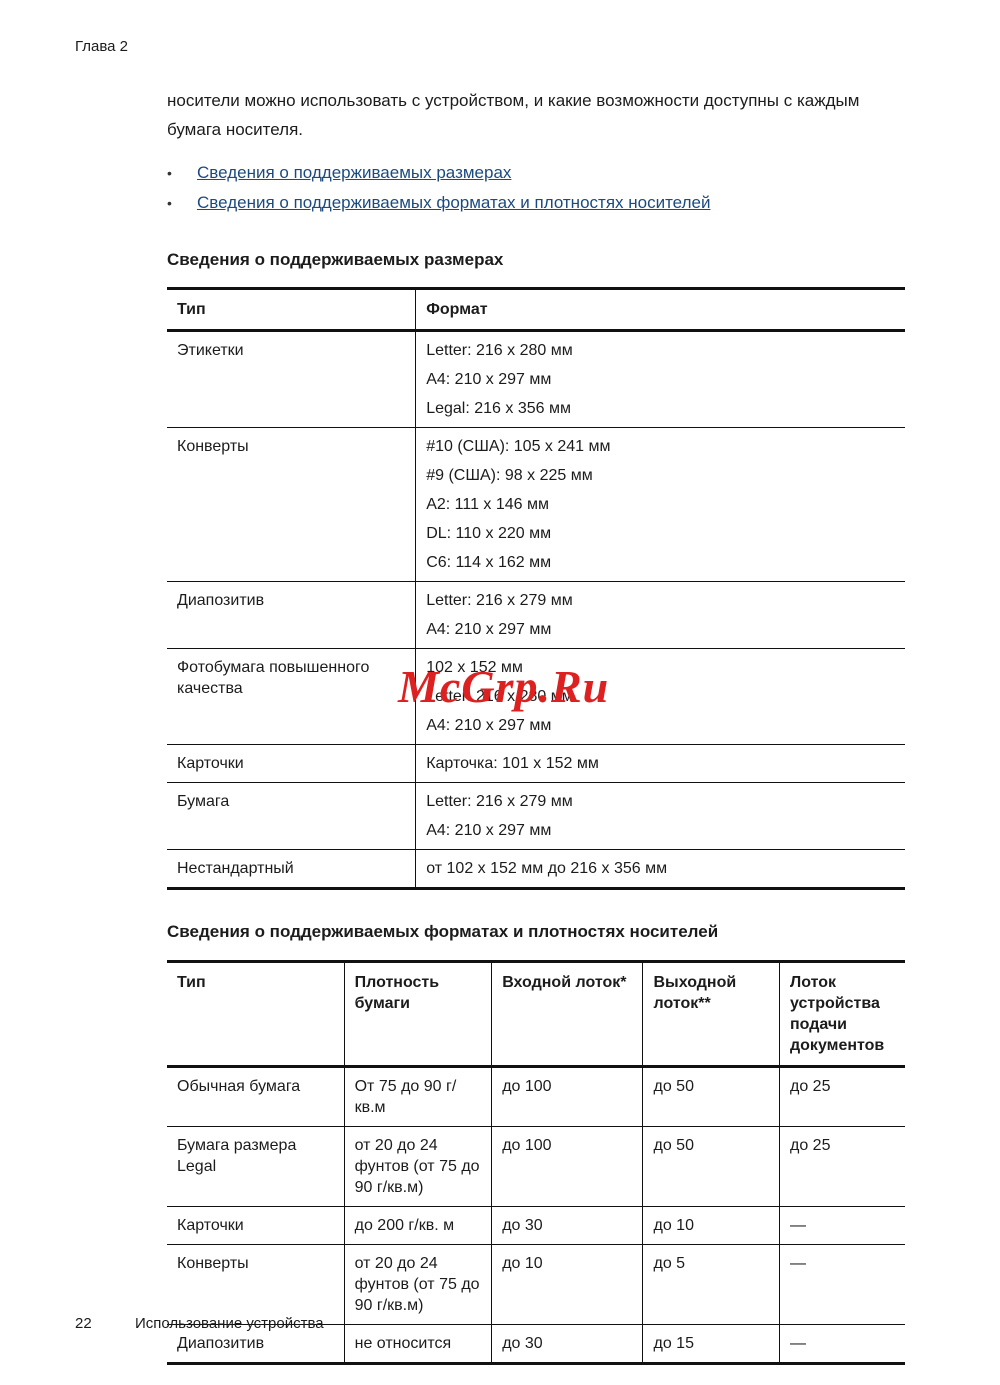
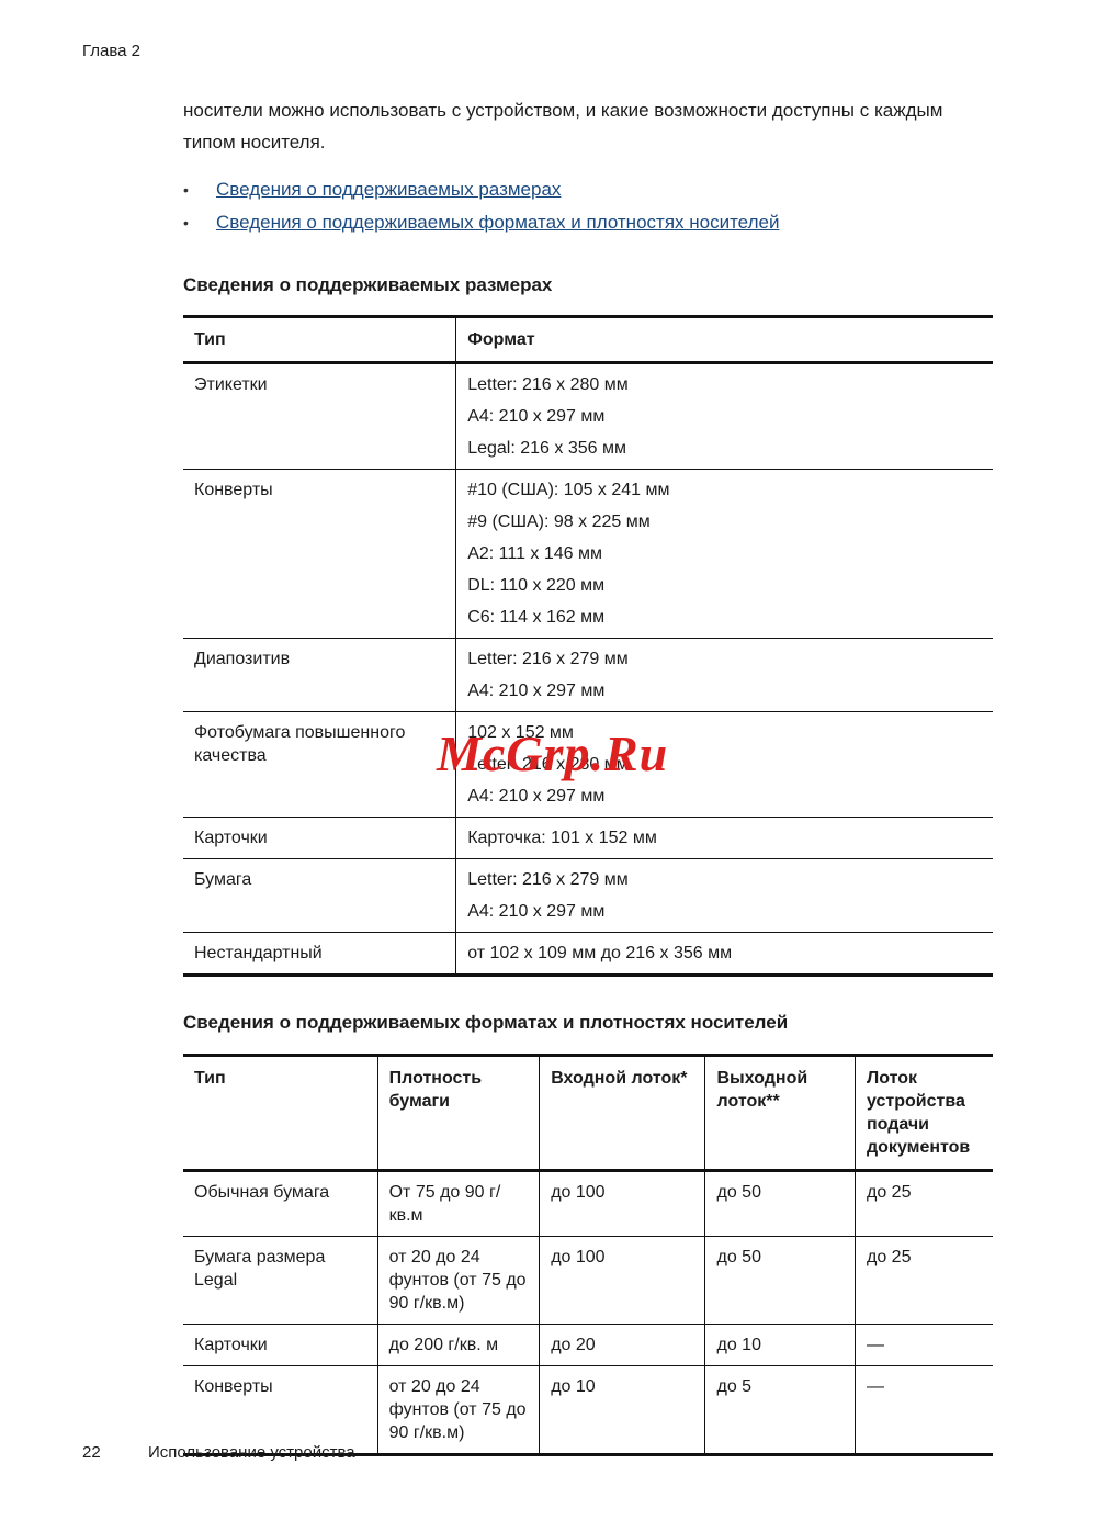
  Глава 2
- носители можно использовать с устройством, и какие возможности доступны с каждым бумага носителя.
+ носители можно использовать с устройством, и какие возможности доступны с каждым типом носителя.
  •
  Сведения о поддерживаемых размерах
  •
  Сведения о поддерживаемых форматах и плотностях носителей
  Сведения о поддерживаемых размерах
  Тип	Формат
  Этикетки	Letter: 216 x 280 ммA4: 210 x 297 ммLegal: 216 x 356 мм
  Конверты	#10 (США): 105 x 241 мм#9 (США): 98 x 225 ммA2: 111 x 146 ммDL: 110 x 220 ммC6: 114 x 162 мм
  Диапозитив	Letter: 216 x 279 ммA4: 210 x 297 мм
  Фотобумага повышенного качества	102 x 152 ммLetter: 216 x 280 ммA4: 210 x 297 мм
  Карточки	Карточка: 101 x 152 мм
  Бумага	Letter: 216 x 279 ммA4: 210 x 297 мм
- Нестандартный	от 102 x 152 мм до 216 x 356 мм
+ Нестандартный	от 102 x 109 мм до 216 x 356 мм
  Сведения о поддерживаемых форматах и плотностях носителей
  Тип	Плотность бумаги	Входной лоток*	Выходной лоток**	Лоток устройства подачи документов
  Обычная бумага	От 75 до 90 г/кв.м	до 100	до 50	до 25
  Бумага размера Legal	от 20 до 24 фунтов (от 75 до 90 г/кв.м)	до 100	до 50	до 25
- Карточки	до 200 г/кв. м	до 30	до 10	—
+ Карточки	до 200 г/кв. м	до 20	до 10	—
  Конверты	от 20 до 24 фунтов (от 75 до 90 г/кв.м)	до 10	до 5	—
- Диапозитив	не относится	до 30	до 15	—
  McGrp.Ru
  22
  Использование устройства
